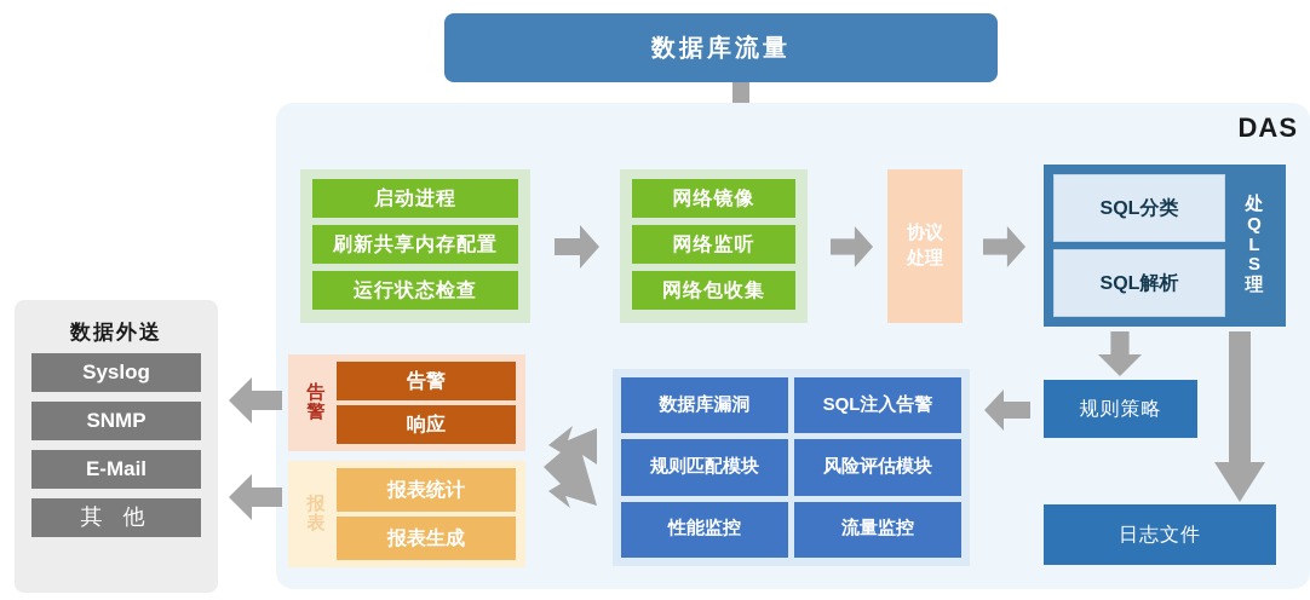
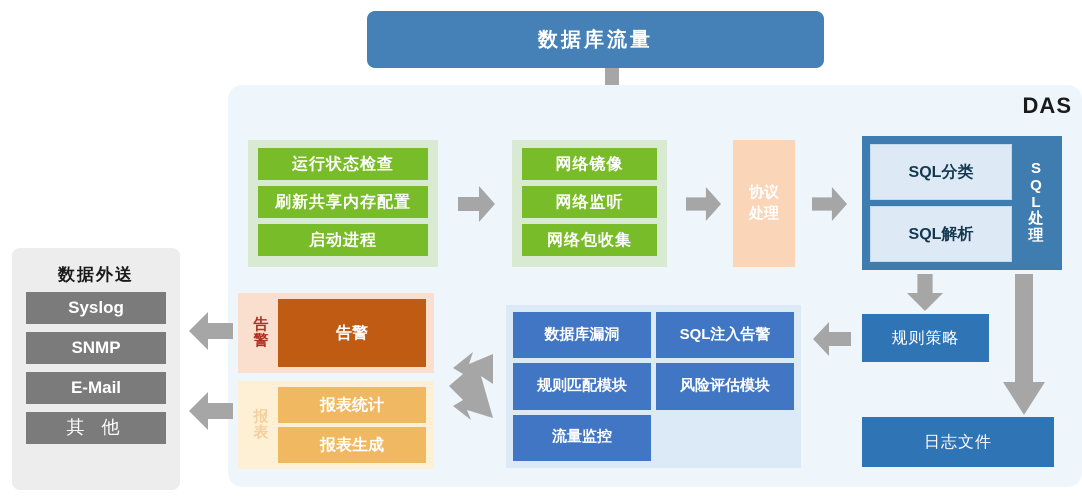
  数据库流量
  DAS
- 启动进程
+ 运行状态检查
  刷新共享内存配置
- 运行状态检查
+ 启动进程
  网络镜像
  网络监听
  网络包收集
  协议
  处理
  SQL分类
  SQL解析
- 处
+ S
  Q
  L
- S
+ 处
  理
  规则策略
  日志文件
  数据库漏洞
  SQL注入告警
  规则匹配模块
  风险评估模块
- 性能监控
  流量监控
  告
  警
  告警
- 响应
  报
  表
  报表统计
  报表生成
  数据外送
  Syslog
  SNMP
  E-Mail
  其 他
